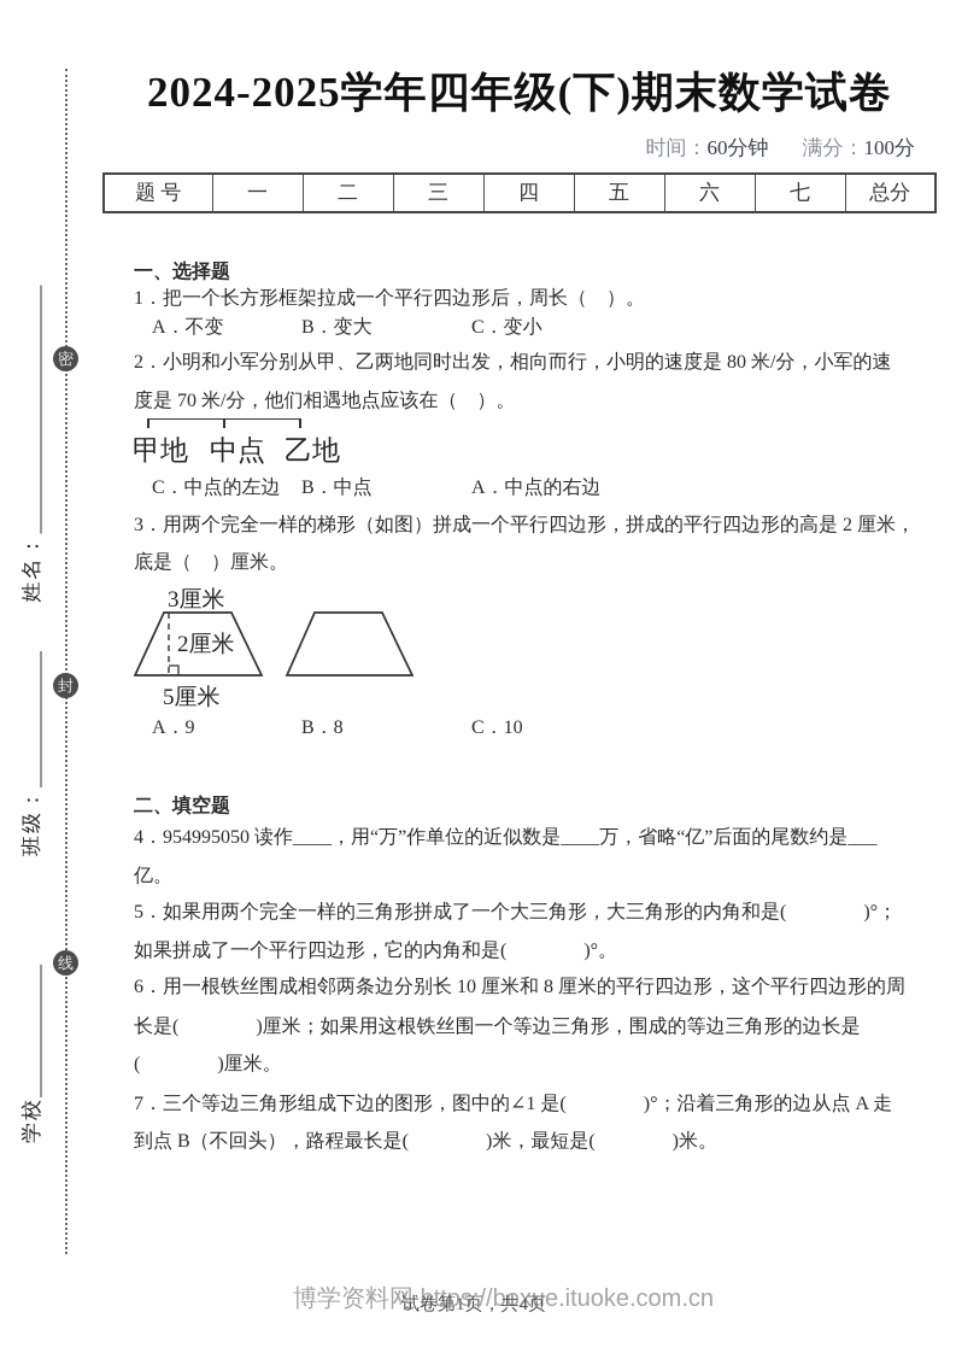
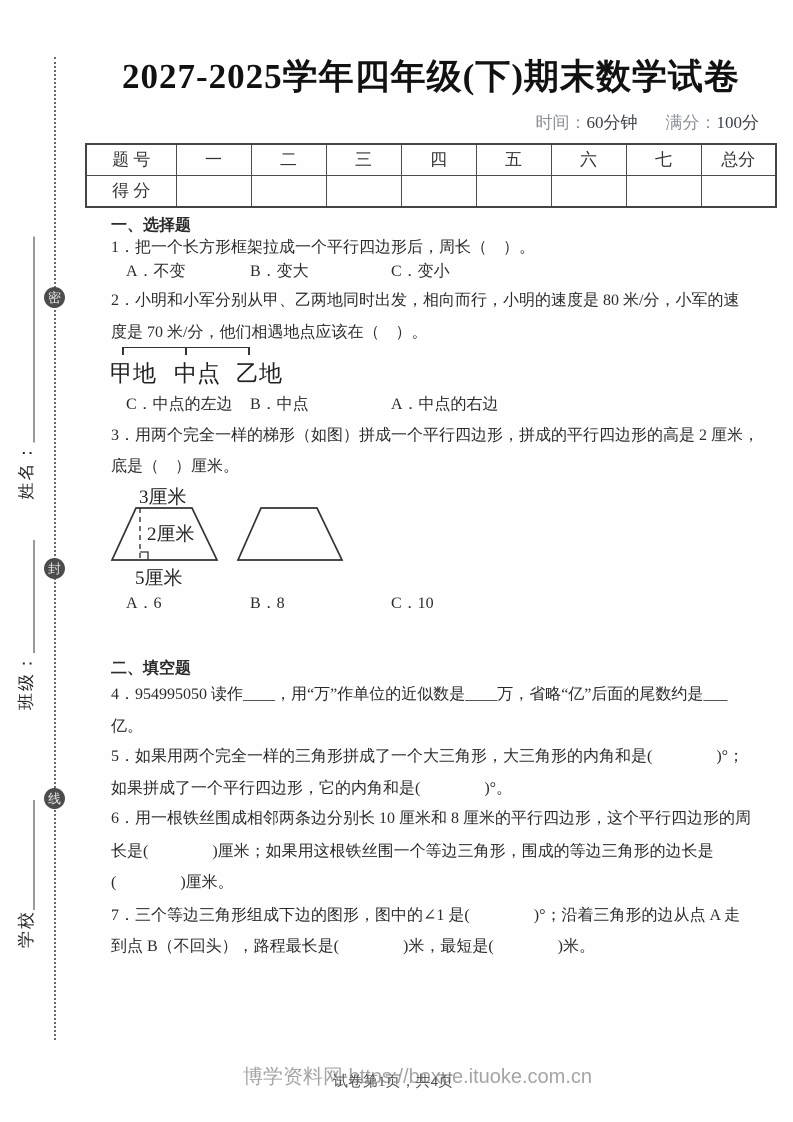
  密
  封
  线
- 2024-2025学年四年级(下)期末数学试卷
+ 2027-2025学年四年级(下)期末数学试卷
  时间：60分钟 满分：100分
  题 号	一	二	三	四	五	六	七	总分
+ 得 分
  一、选择题
  1．把一个长方形框架拉成一个平行四边形后，周长（ ）。
  A．不变
  B．变大
  C．变小
  2．小明和小军分别从甲、乙两地同时出发，相向而行，小明的速度是 80 米/分，小军的速
  度是 70 米/分，他们相遇地点应该在（ ）。
  甲地
  中点
  乙地
  C．中点的左边
  B．中点
  A．中点的右边
  3．用两个完全一样的梯形（如图）拼成一个平行四边形，拼成的平行四边形的高是 2 厘米，
  底是（ ）厘米。
  3厘米
  2厘米
  5厘米
- A．9
+ A．6
  B．8
  C．10
  二、填空题
  4．954995050 读作____，用“万”作单位的近似数是____万，省略“亿”后面的尾数约是___
  亿。
  5．如果用两个完全一样的三角形拼成了一个大三角形，大三角形的内角和是( )°；
  如果拼成了一个平行四边形，它的内角和是( )°。
  6．用一根铁丝围成相邻两条边分别长 10 厘米和 8 厘米的平行四边形，这个平行四边形的周
  长是( )厘米；如果用这根铁丝围一个等边三角形，围成的等边三角形的边长是
  ( )厘米。
  7．三个等边三角形组成下边的图形，图中的∠1 是( )°；沿着三角形的边从点 A 走
  到点 B（不回头），路程最长是( )米，最短是( )米。
  博学资料网 https://boxue.ituoke.com.cn
  试卷第1页，共4页
